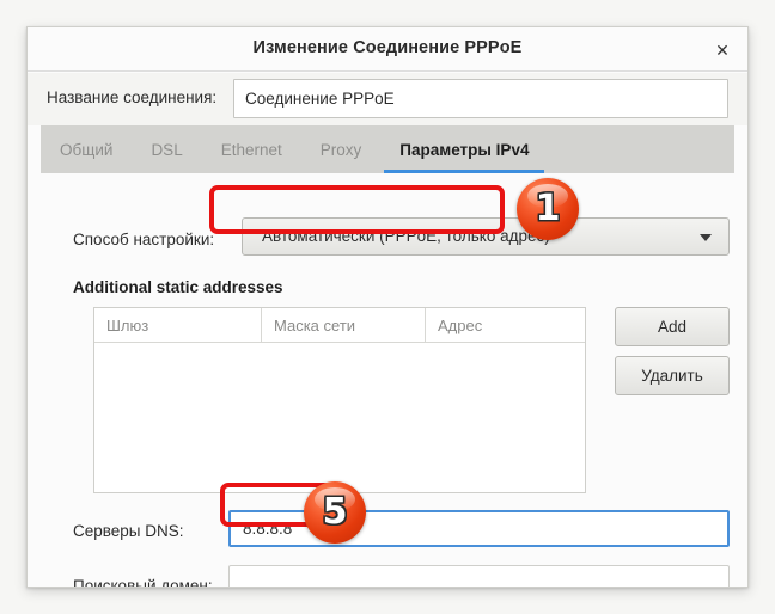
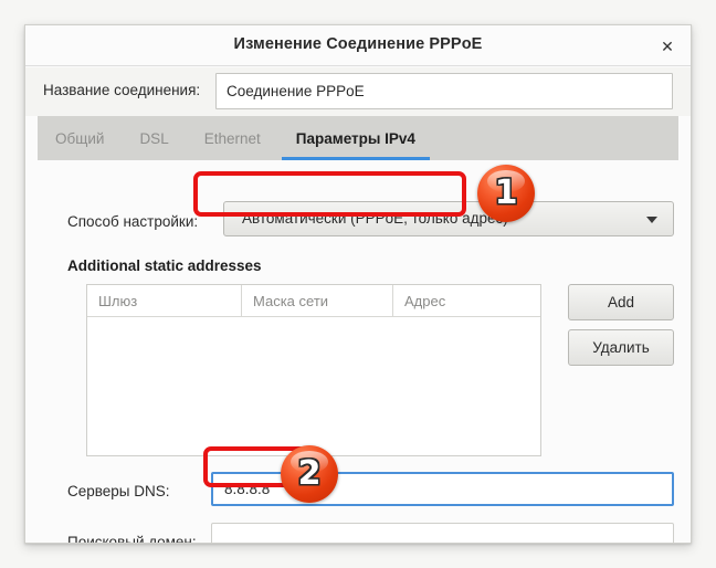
  Изменение Соединение PPPoE
  ✕
  Название соединения:
  Соединение PPPoE
  Общий
  DSL
  Ethernet
- Proxy
  Параметры IPv4
  Способ настройки:
  Автоматически (PPPoE, только адр
  Additional static addresses
  Шлюз
  Маска сети
  Адрес
  Add
  Удалить
  Серверы DNS:
  8.8.8.8
  Поисковый домен:
  1
- 5
+ 2
